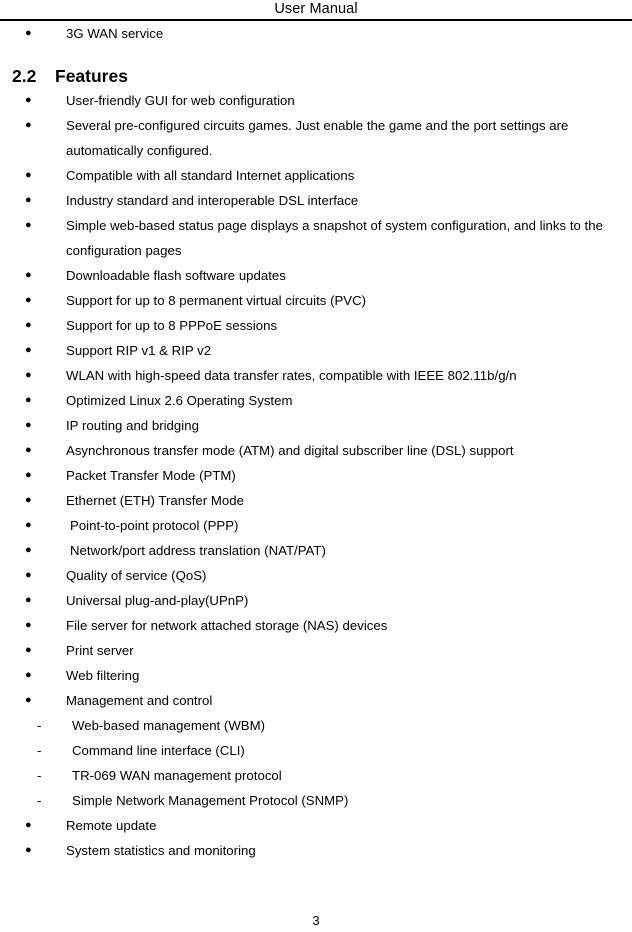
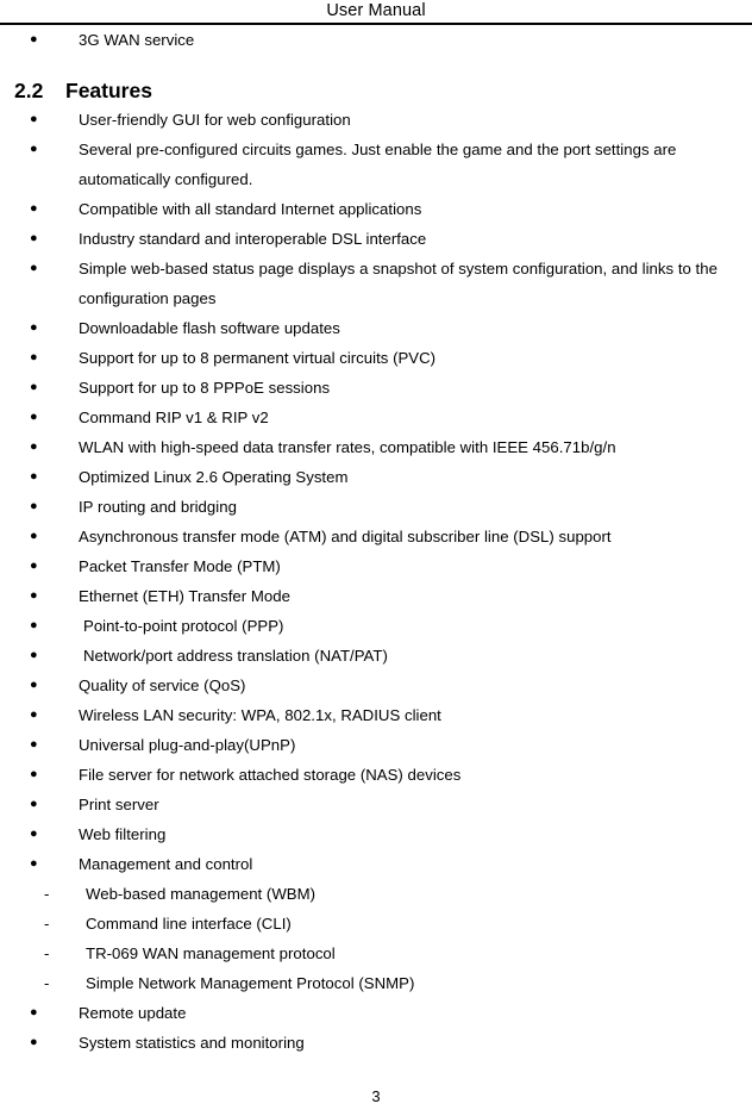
  User Manual
  3G WAN service
  2.2
  Features
  User-friendly GUI for web configuration
  Several pre-configured circuits games. Just enable the game and the port settings are automatically configured.
  Compatible with all standard Internet applications
  Industry standard and interoperable DSL interface
  Simple web-based status page displays a snapshot of system configuration, and links to the configuration pages
  Downloadable flash software updates
  Support for up to 8 permanent virtual circuits (PVC)
  Support for up to 8 PPPoE sessions
- Support RIP v1 & RIP v2
+ Command RIP v1 & RIP v2
- WLAN with high-speed data transfer rates, compatible with IEEE 802.11b/g/n
+ WLAN with high-speed data transfer rates, compatible with IEEE 456.71b/g/n
  Optimized Linux 2.6 Operating System
  IP routing and bridging
  Asynchronous transfer mode (ATM) and digital subscriber line (DSL) support
  Packet Transfer Mode (PTM)
  Ethernet (ETH) Transfer Mode
  Point-to-point protocol (PPP)
  Network/port address translation (NAT/PAT)
  Quality of service (QoS)
+ Wireless LAN security: WPA, 802.1x, RADIUS client
  Universal plug-and-play(UPnP)
  File server for network attached storage (NAS) devices
  Print server
  Web filtering
  Management and control
  Web-based management (WBM)
  Command line interface (CLI)
  TR-069 WAN management protocol
  Simple Network Management Protocol (SNMP)
  Remote update
  System statistics and monitoring
  3
